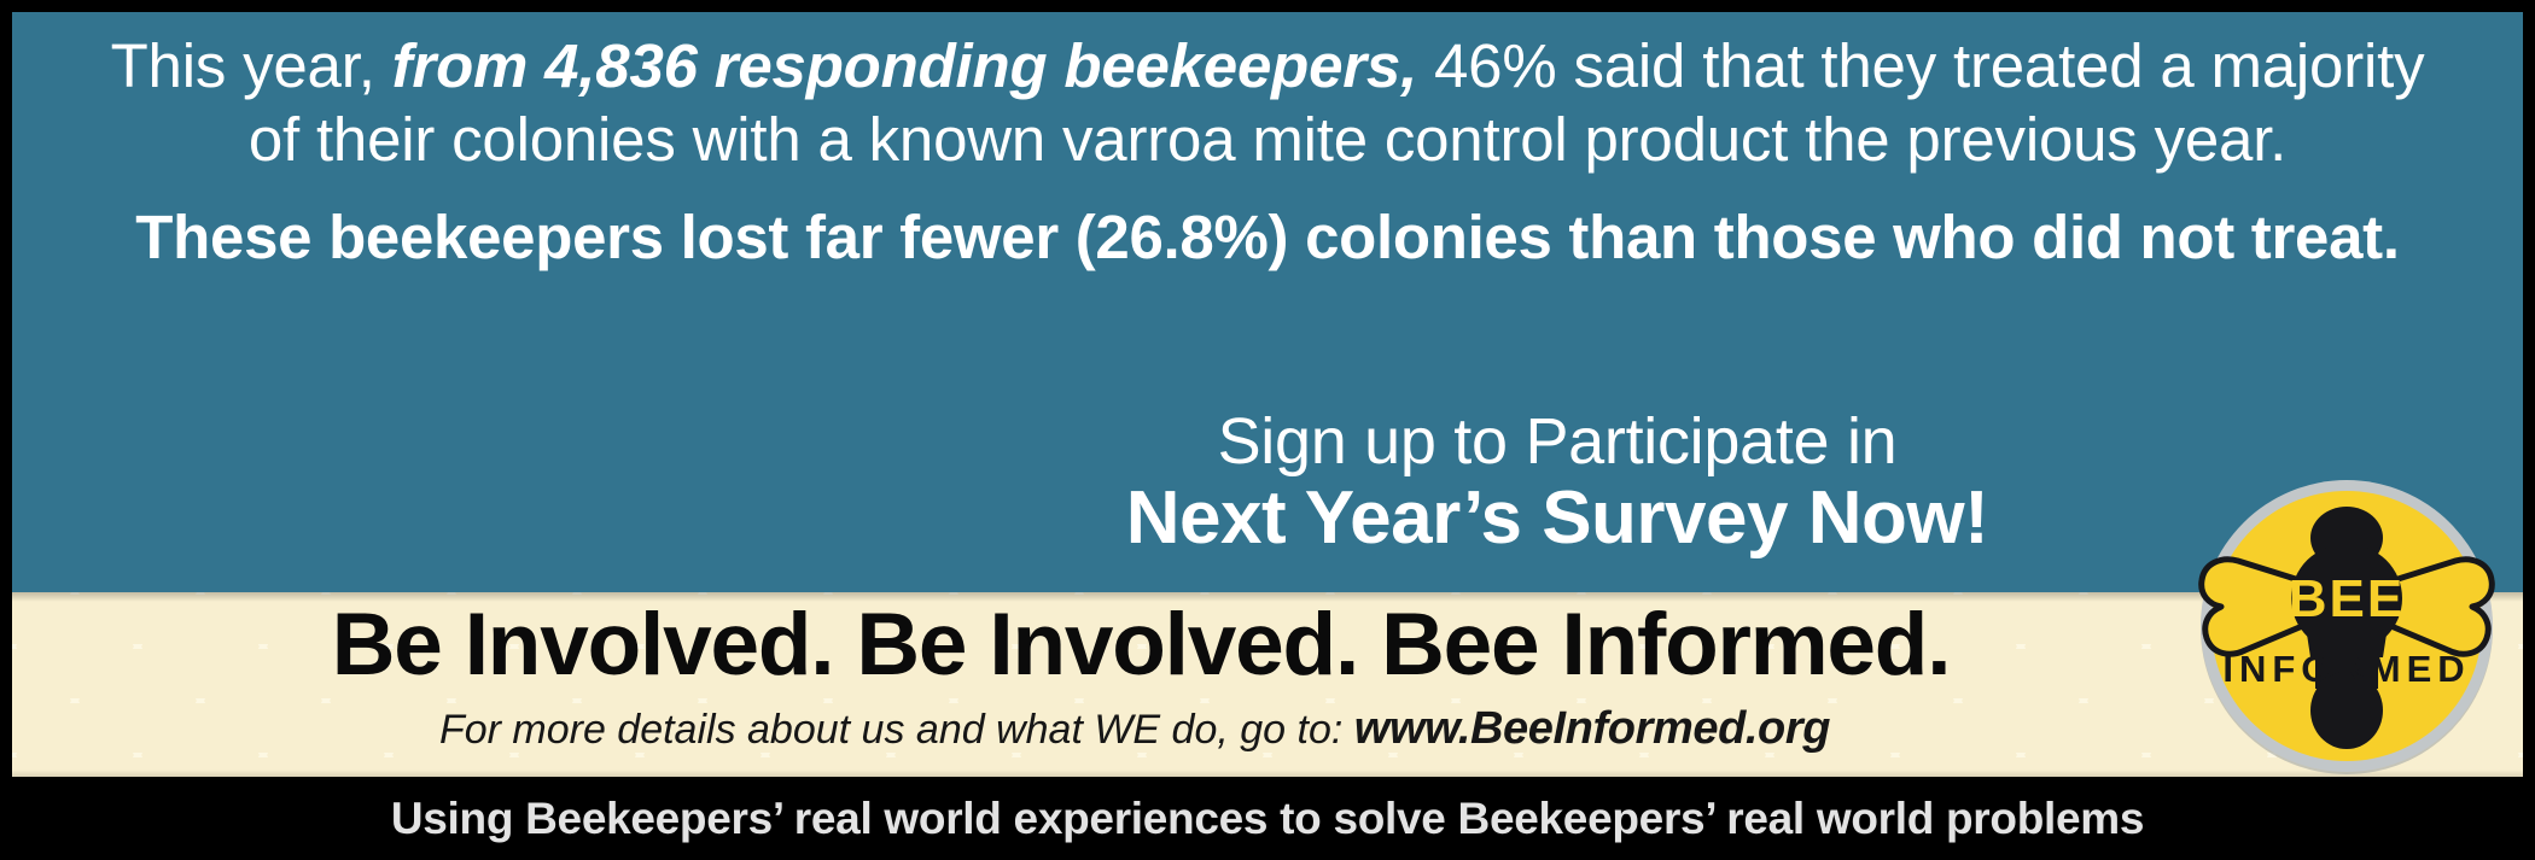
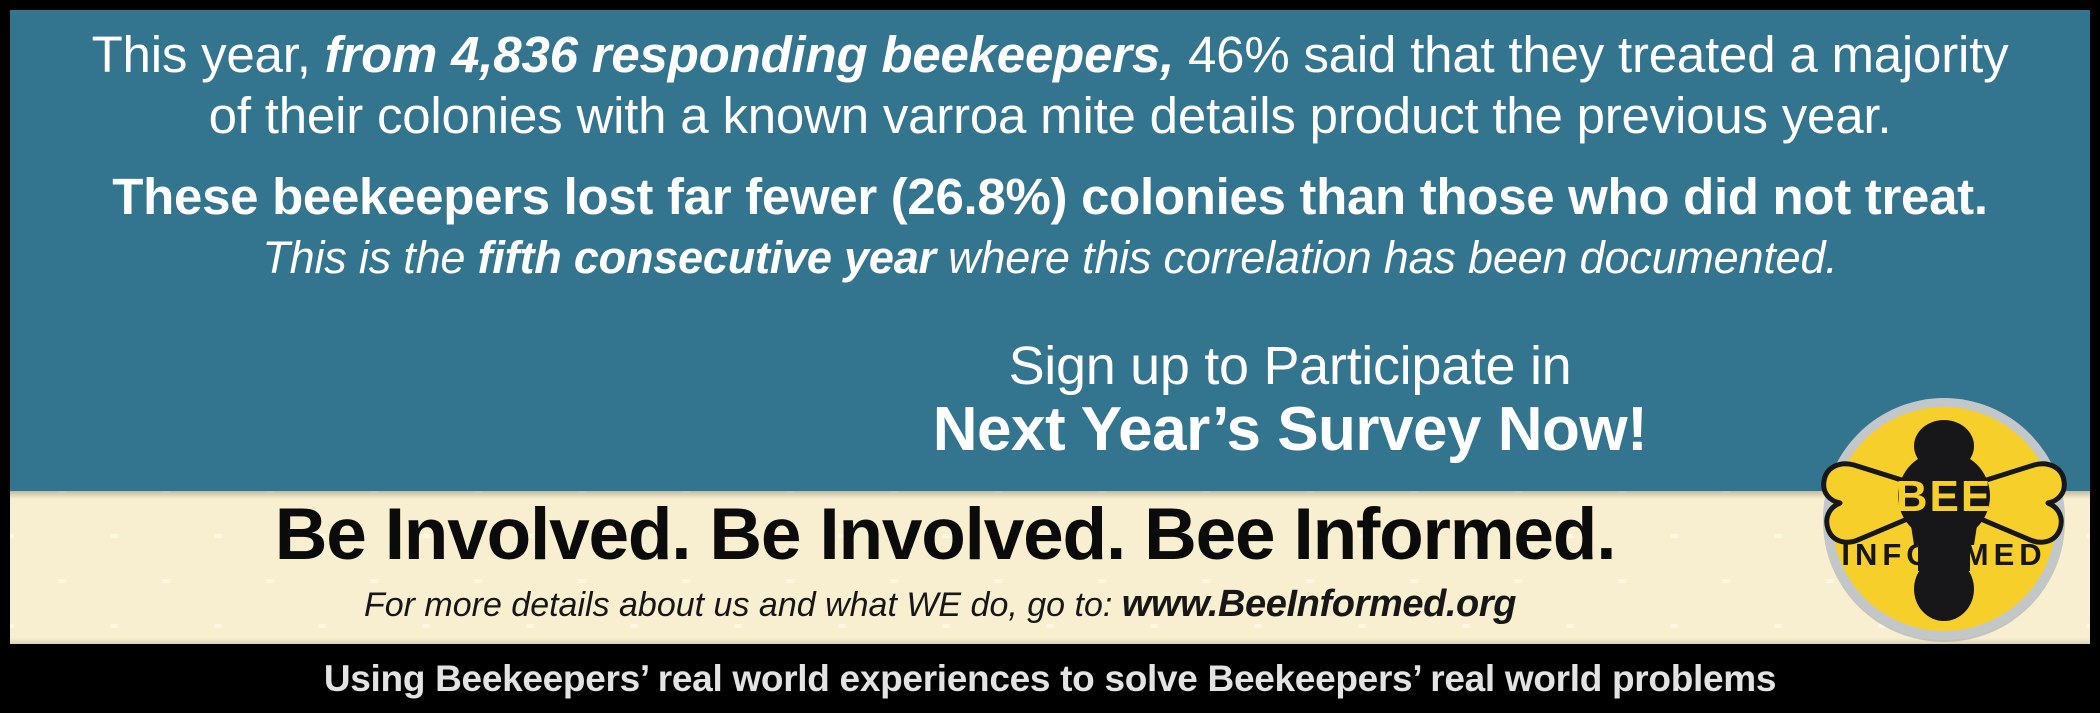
  This year, from 4,836 responding beekeepers, 46% said that they treated a majority
- of their colonies with a known varroa mite control product the previous year.
+ of their colonies with a known varroa mite details product the previous year.
  These beekeepers lost far fewer (26.8%) colonies than those who did not treat.
+ This is the fifth consecutive year where this correlation has been documented.
  Sign up to Participate in
  Next Year’s Survey Now!
  Be Involved. Be Involved. Bee Informed.
  For more details about us and what WE do, go to: www.BeeInformed.org
  BEE
  INFORMED
  Using Beekeepers’ real world experiences to solve Beekeepers’ real world problems
